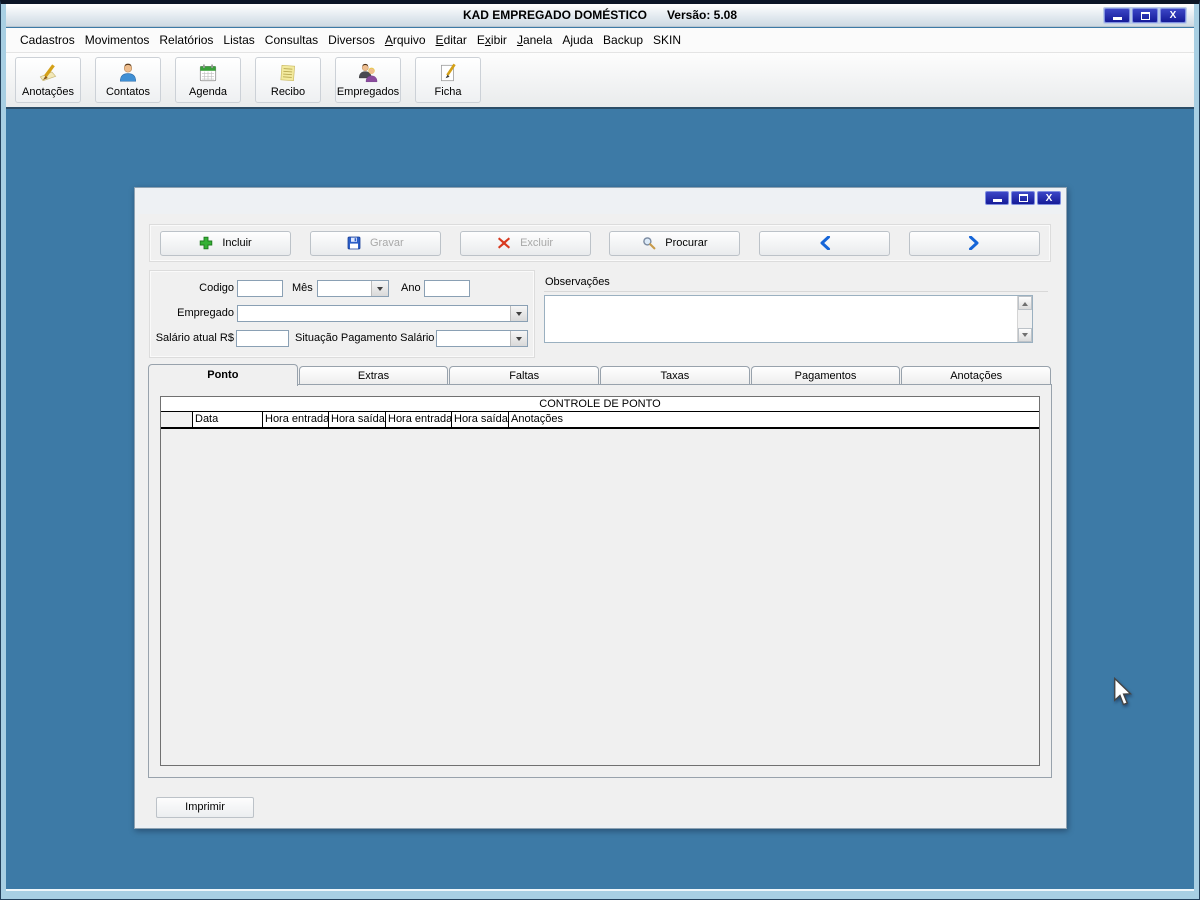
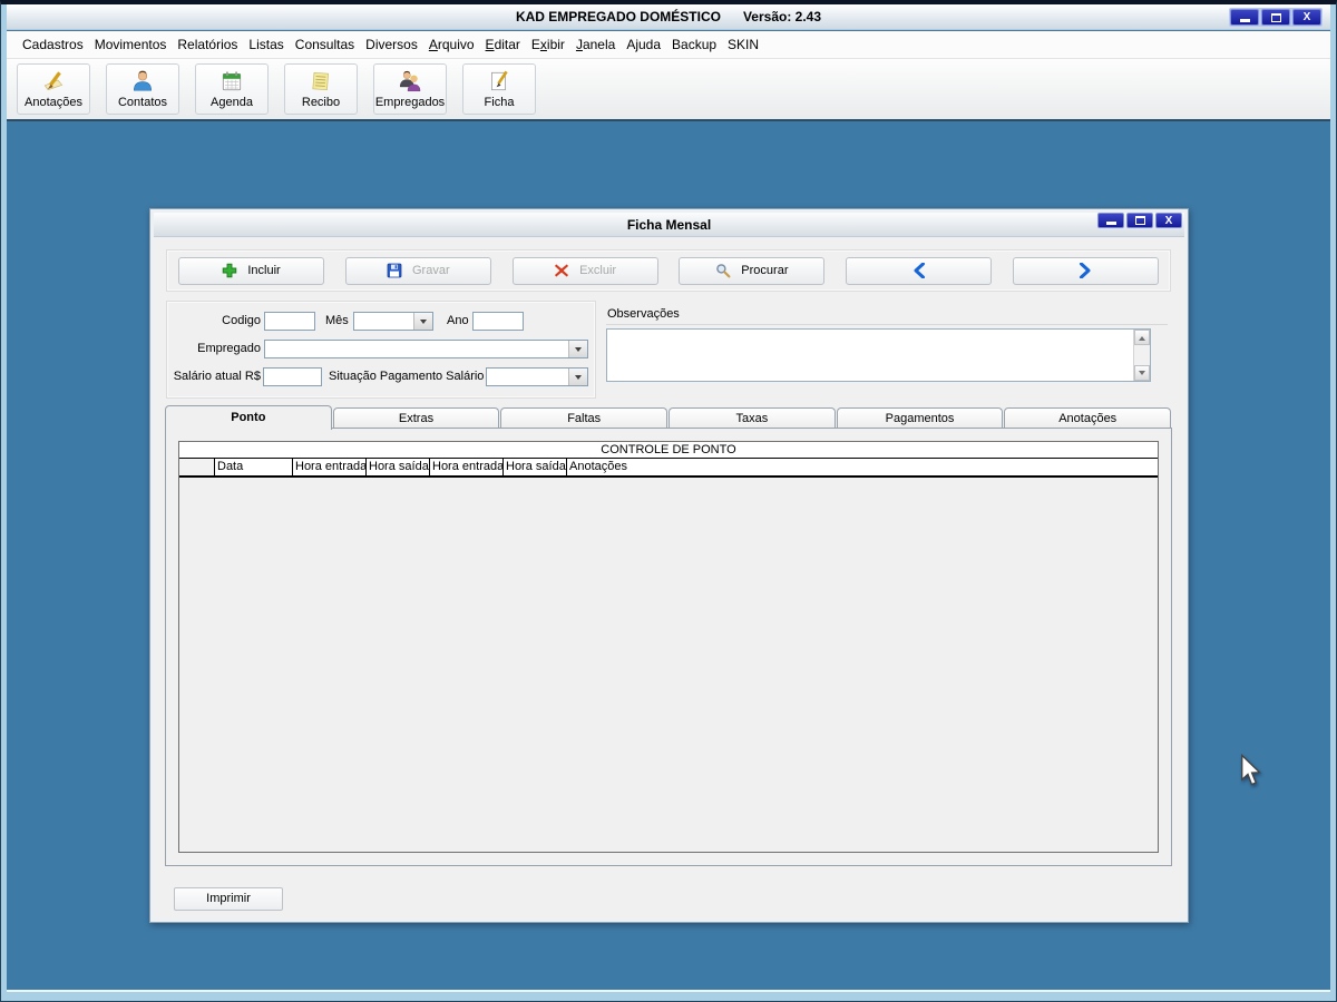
  KAD EMPREGADO DOMÉSTICO
- Versão: 5.08
+ Versão: 2.43
  X
  Cadastros
  Movimentos
  Relatórios
  Listas
  Consultas
  Diversos
  Arquivo
  Editar
  Exibir
  Janela
  Ajuda
  Backup
  SKIN
  Anotações
  Contatos
  Agenda
  Recibo
  Empregados
  Ficha
+ Ficha Mensal
  X
  Incluir
  Gravar
  Excluir
  Procurar
  Codigo
  Mês
  Ano
  Empregado
  Salário atual R$
  Situação Pagamento Salário
  Observações
  Ponto
  Extras
  Faltas
  Taxas
  Pagamentos
  Anotações
  CONTROLE DE PONTO
  Data
  Hora entrada
  Hora saída
  Hora entrada
  Hora saída
  Anotações
  Imprimir
